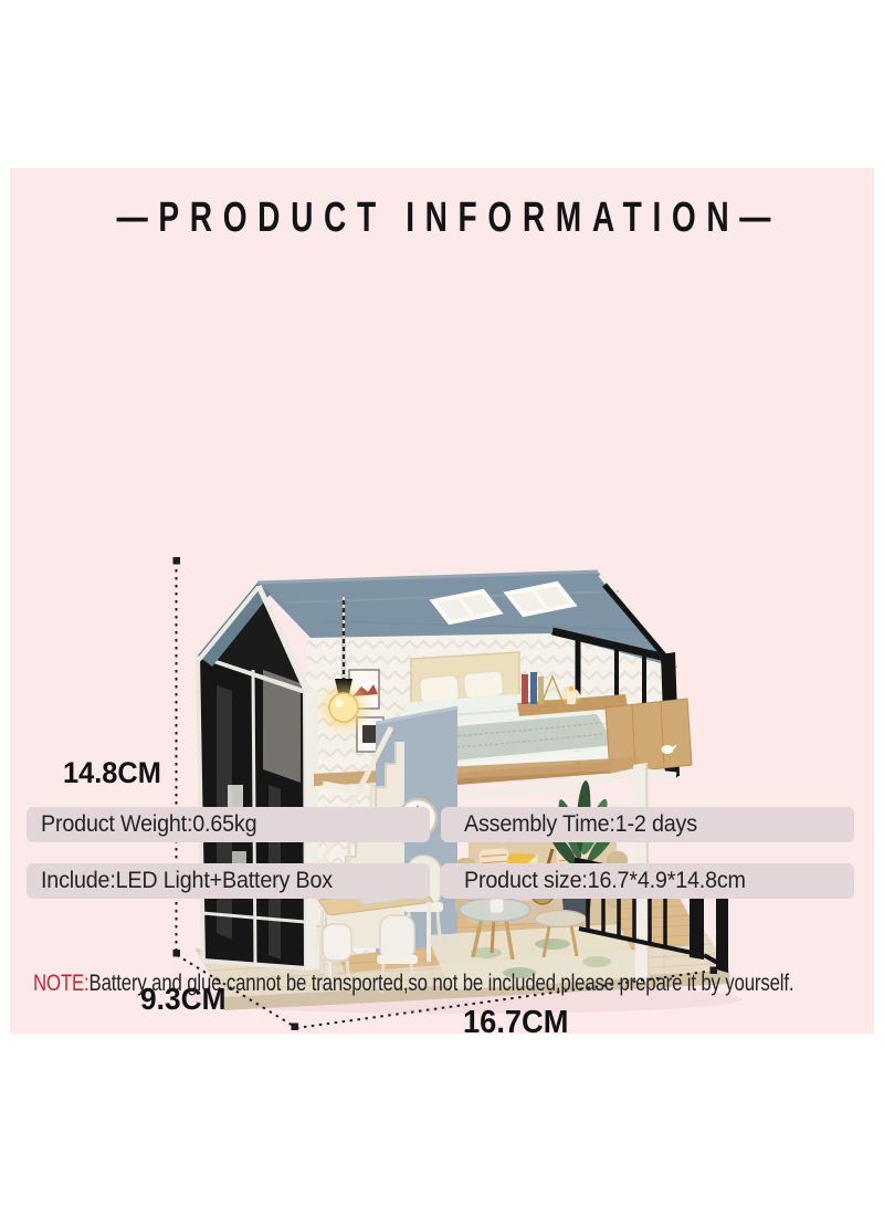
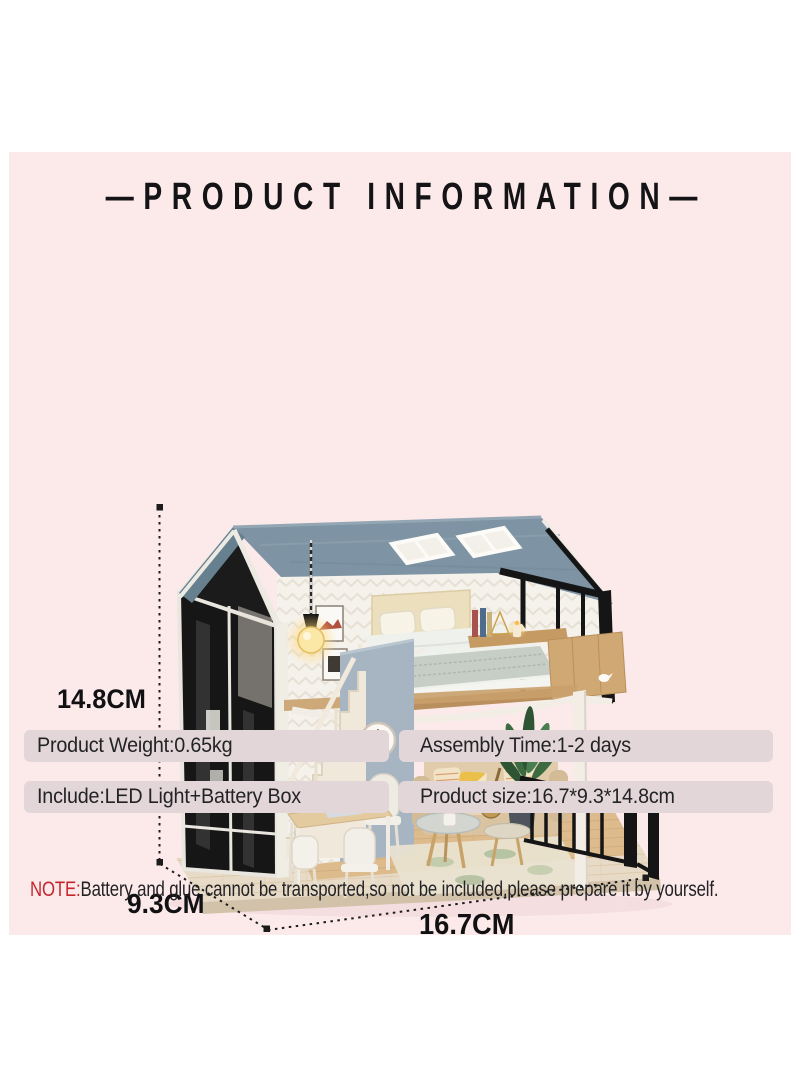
  —PRODUCT INFORMATION—
  14.8CM
  9.3CM
  16.7CM
  Product Weight:0.65kg
  Assembly Time:1-2 days
  Include:LED Light+Battery Box
- Product size:16.7*4.9*14.8cm
+ Product size:16.7*9.3*14.8cm
  NOTE:Battery and glue cannot be transported,so not be included,please prepare it by yourself.
